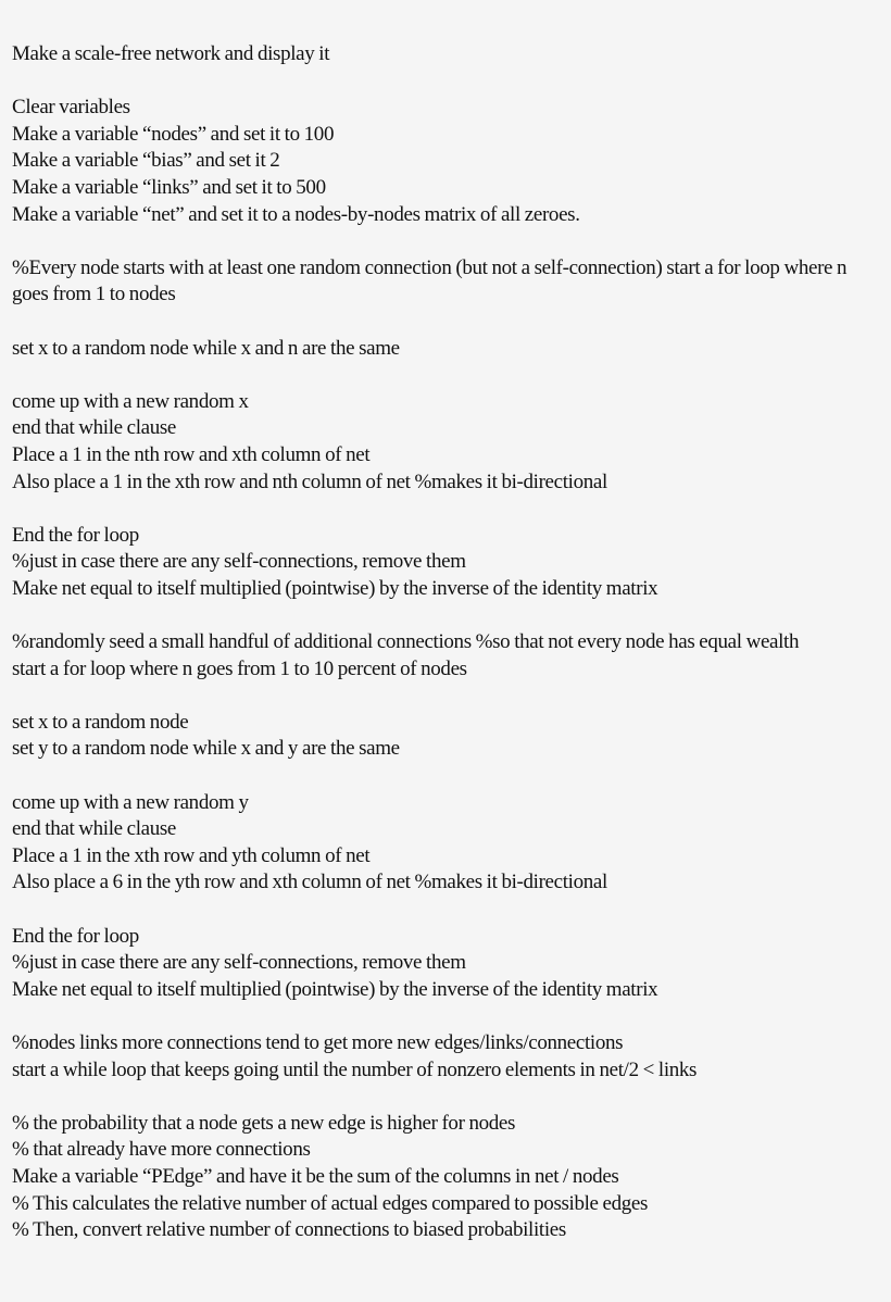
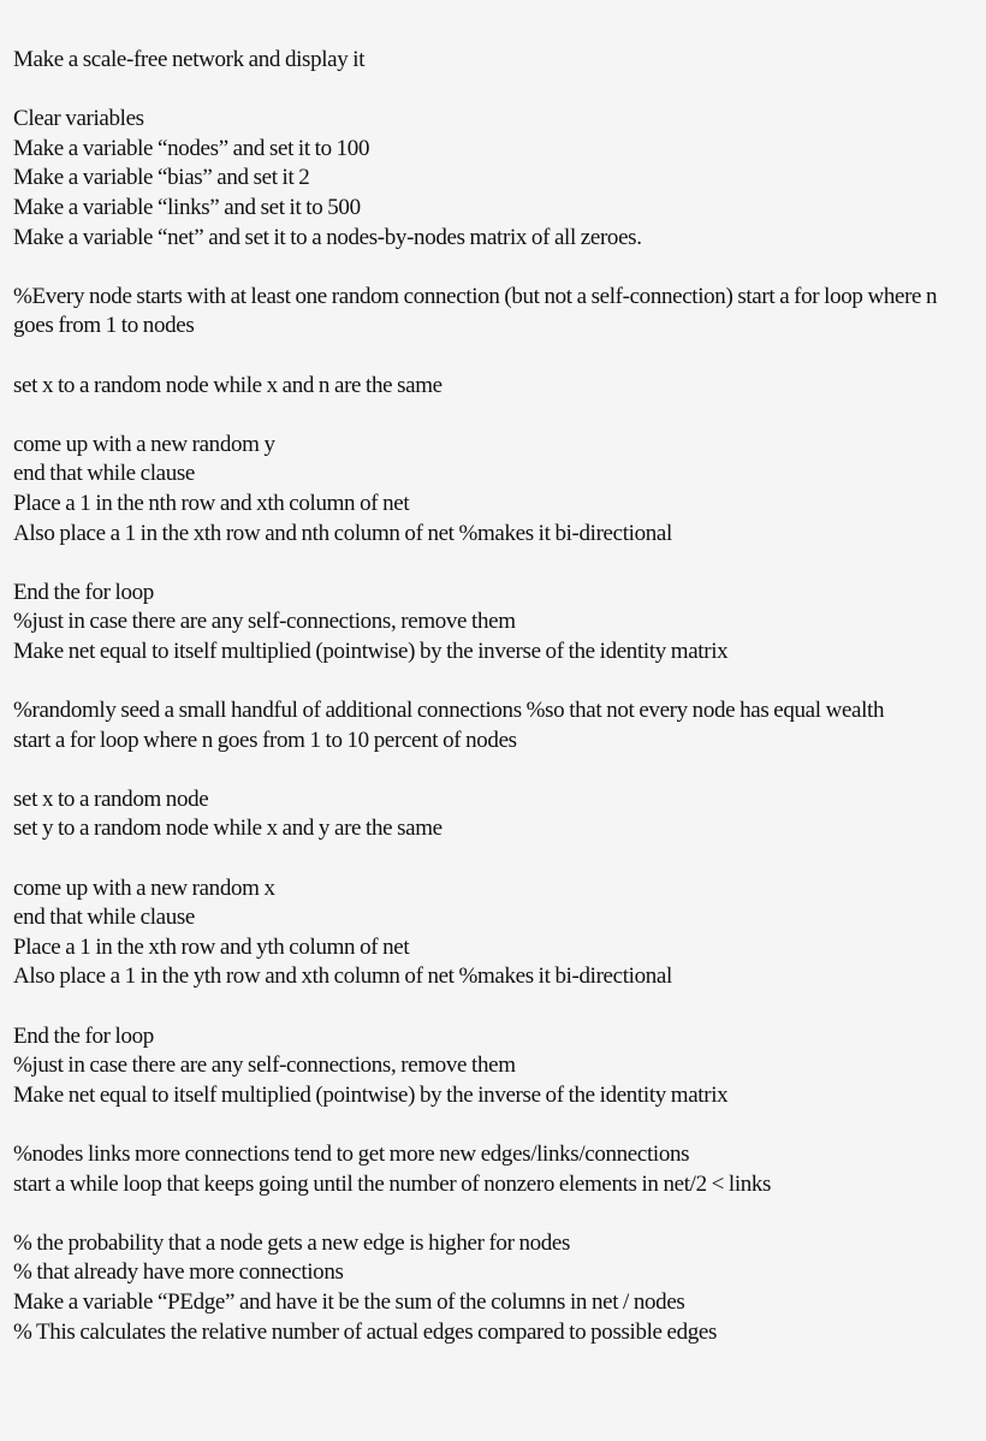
  Make a scale-free network and display it
  Clear variables
  Make a variable “nodes” and set it to 100
  Make a variable “bias” and set it 2
  Make a variable “links” and set it to 500
  Make a variable “net” and set it to a nodes-by-nodes matrix of all zeroes.
  %Every node starts with at least one random connection (but not a self-connection) start a for loop where n goes from 1 to nodes
  set x to a random node while x and n are the same
- come up with a new random x
+ come up with a new random y
  end that while clause
  Place a 1 in the nth row and xth column of net
  Also place a 1 in the xth row and nth column of net %makes it bi-directional
  End the for loop
  %just in case there are any self-connections, remove them
  Make net equal to itself multiplied (pointwise) by the inverse of the identity matrix
  %randomly seed a small handful of additional connections %so that not every node has equal wealth
  start a for loop where n goes from 1 to 10 percent of nodes
  set x to a random node
  set y to a random node while x and y are the same
- come up with a new random y
+ come up with a new random x
  end that while clause
  Place a 1 in the xth row and yth column of net
- Also place a 6 in the yth row and xth column of net %makes it bi-directional
+ Also place a 1 in the yth row and xth column of net %makes it bi-directional
  End the for loop
  %just in case there are any self-connections, remove them
  Make net equal to itself multiplied (pointwise) by the inverse of the identity matrix
  %nodes links more connections tend to get more new edges/links/connections
  start a while loop that keeps going until the number of nonzero elements in net/2 < links
  % the probability that a node gets a new edge is higher for nodes
  % that already have more connections
  Make a variable “PEdge” and have it be the sum of the columns in net / nodes
  % This calculates the relative number of actual edges compared to possible edges
- % Then, convert relative number of connections to biased probabilities
